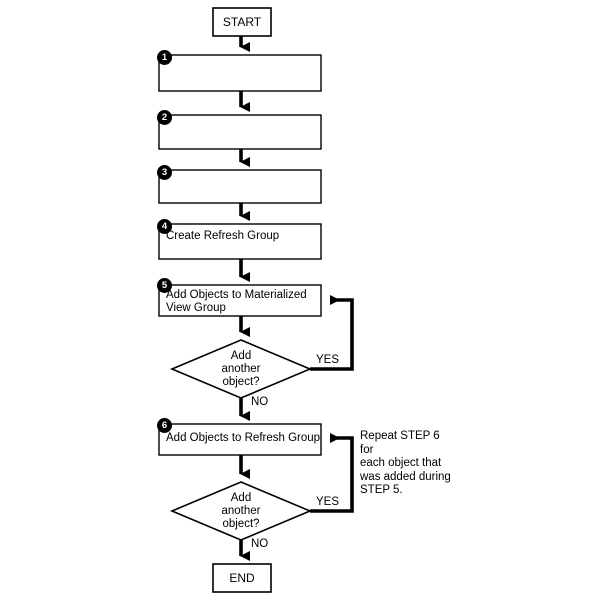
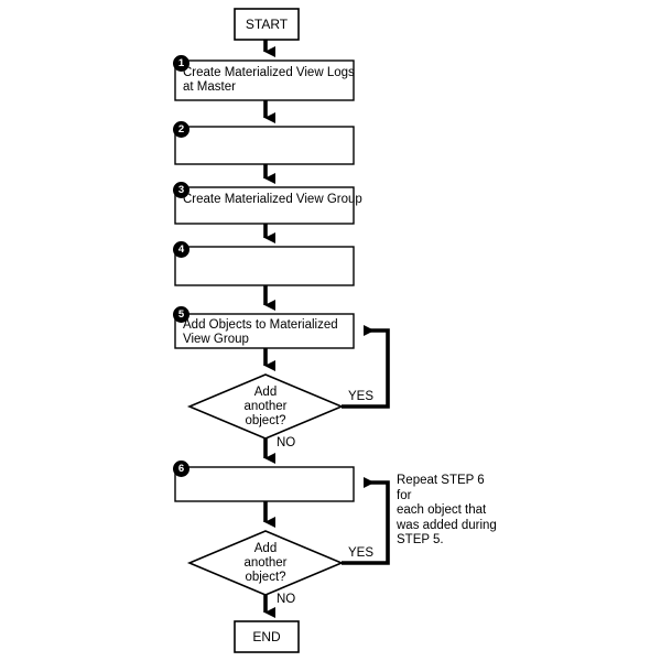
  START
  END
  1
+ Create Materialized View Logs
+ at Master
  2
  3
+ Create Materialized View Group
  4
- Create Refresh Group
  5
  Add Objects to Materialized
  View Group
  6
- Add Objects to Refresh Group
  Add
  another
  object?
  YES
  NO
  Add
  another
  object?
  YES
  NO
  Repeat STEP 6 for
  each object that
  was added during
  STEP 5.
